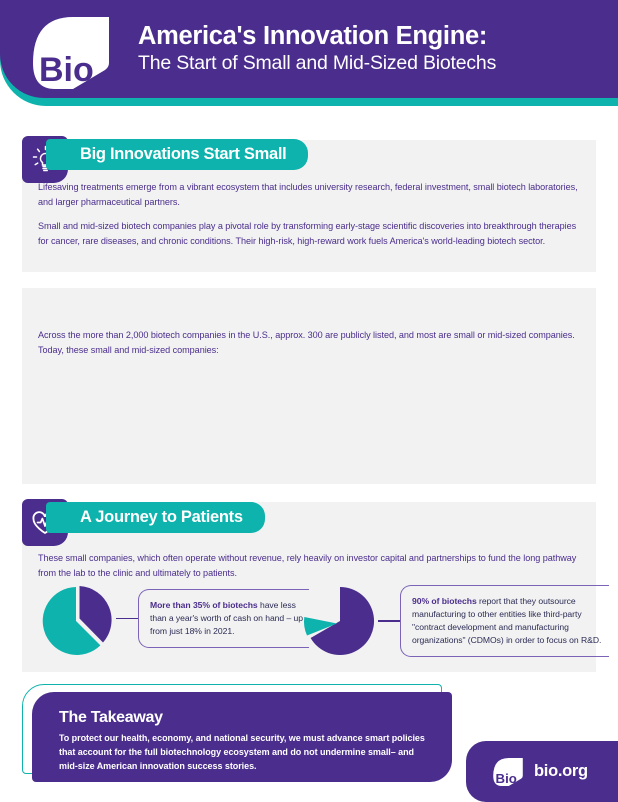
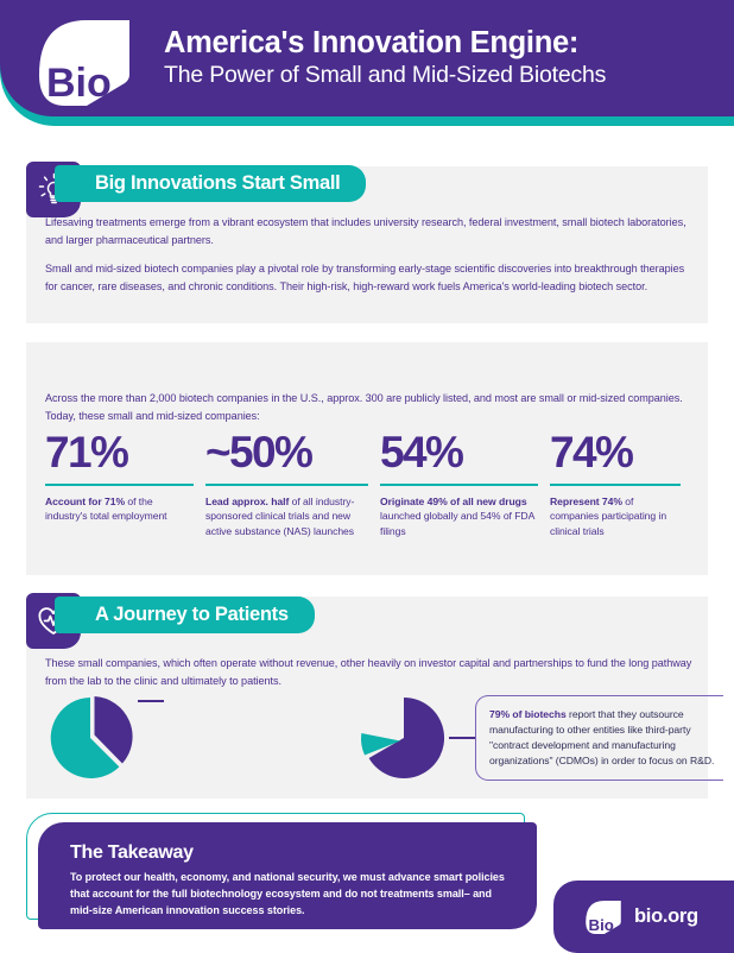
  Bio
  America's Innovation Engine:
- The Start of Small and Mid-Sized Biotechs
+ The Power of Small and Mid-Sized Biotechs
  Big Innovations Start Small
  Lifesaving treatments emerge from a vibrant ecosystem that includes university research, federal investment, small biotech laboratories, and larger pharmaceutical partners.
  Small and mid-sized biotech companies play a pivotal role by transforming early-stage scientific discoveries into breakthrough therapies for cancer, rare diseases, and chronic conditions. Their high-risk, high-reward work fuels America's world-leading biotech sector.
  Across the more than 2,000 biotech companies in the U.S., approx. 300 are publicly listed, and most are small or mid-sized companies. Today, these small and mid-sized companies:
+ 71%
+ Account for 71% of the industry's total employment
+ ~50%
+ Lead approx. half of all industry-sponsored clinical trials and new active substance (NAS) launches
+ 54%
+ Originate 49% of all new drugs launched globally and 54% of FDA filings
+ 74%
+ Represent 74% of companies participating in clinical trials
  A Journey to Patients
- These small companies, which often operate without revenue, rely heavily on investor capital and partnerships to fund the long pathway from the lab to the clinic and ultimately to patients.
+ These small companies, which often operate without revenue, other heavily on investor capital and partnerships to fund the long pathway from the lab to the clinic and ultimately to patients.
- More than 35% of biotechs have less than a year's worth of cash on hand – up from just 18% in 2021.
- 90% of biotechs report that they outsource manufacturing to other entities like third-party "contract development and manufacturing organizations" (CDMOs) in order to focus on R&D.
+ 79% of biotechs report that they outsource manufacturing to other entities like third-party "contract development and manufacturing organizations" (CDMOs) in order to focus on R&D.
  The Takeaway
- To protect our health, economy, and national security, we must advance smart policies that account for the full biotechnology ecosystem and do not undermine small– and mid-size American innovation success stories.
+ To protect our health, economy, and national security, we must advance smart policies that account for the full biotechnology ecosystem and do not treatments small– and mid-size American innovation success stories.
  Bio
  bio.org
